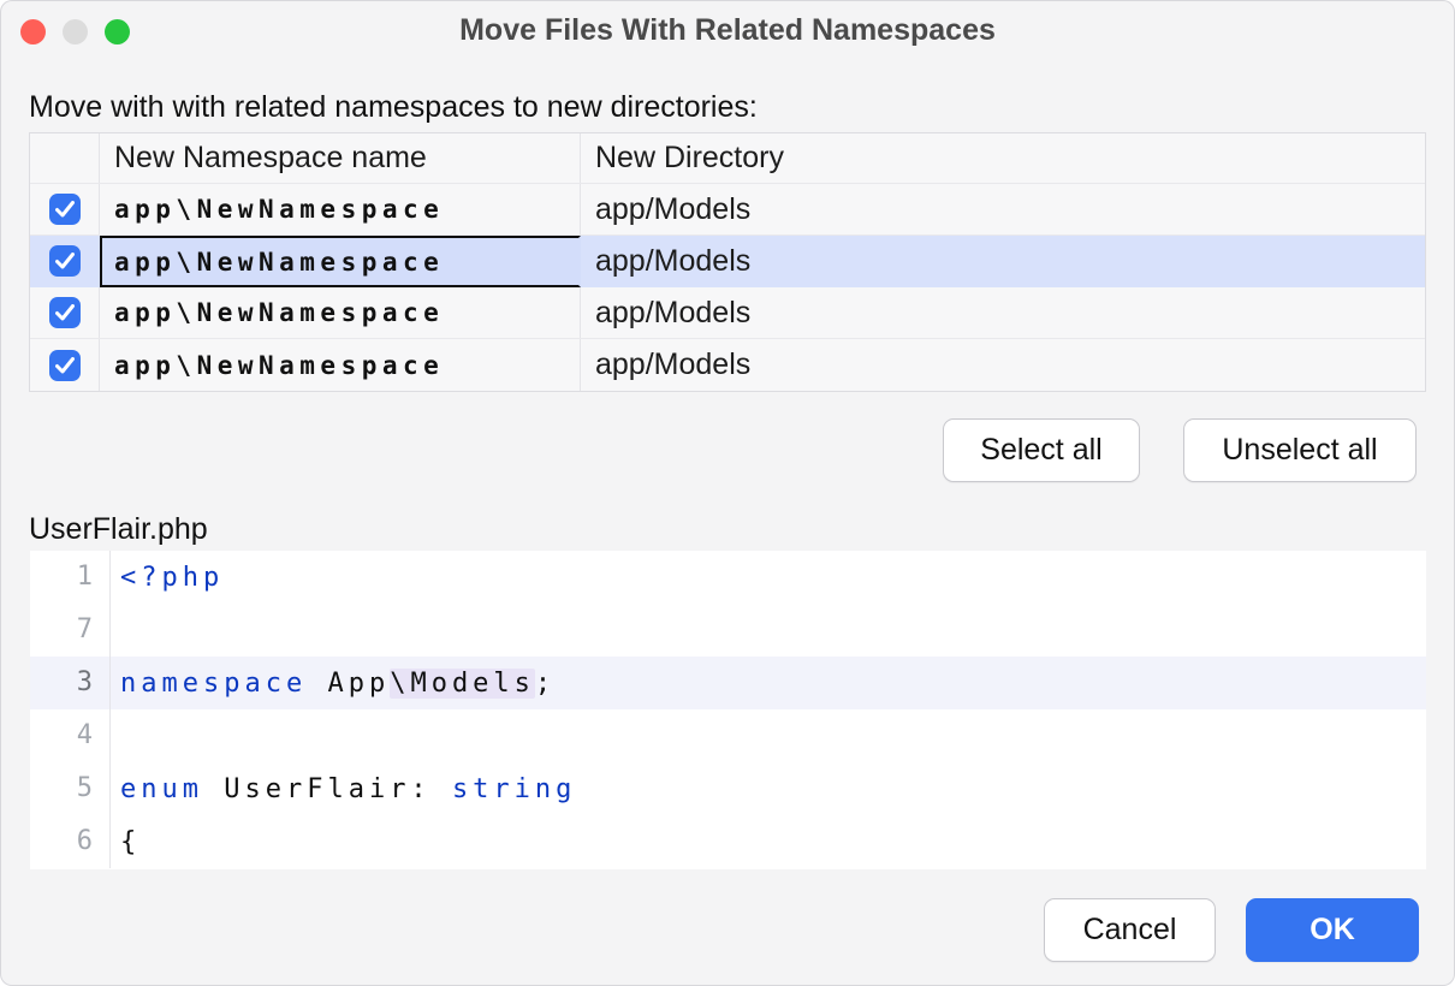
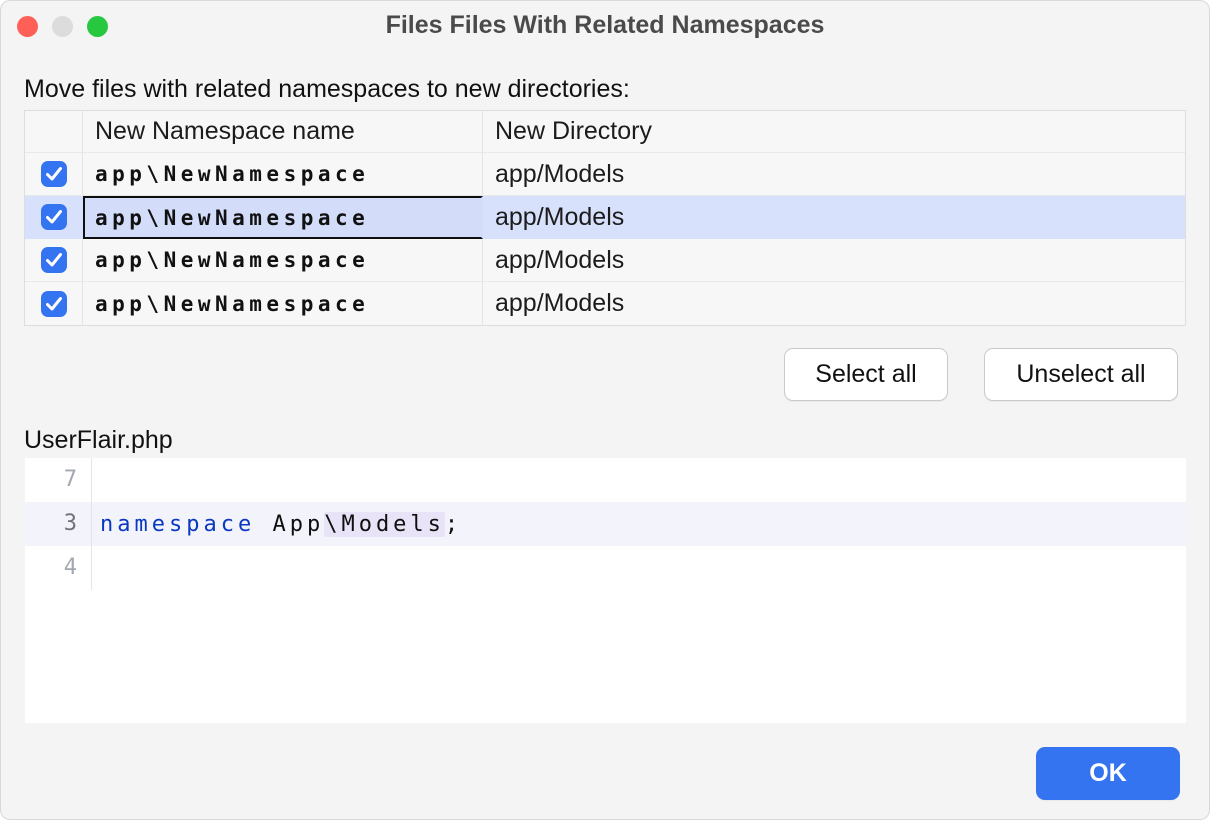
- Move Files With Related Namespaces
+ Files Files With Related Namespaces
- Move with with related namespaces to new directories:
+ Move files with related namespaces to new directories:
  New Namespace name
  New Directory
  app\NewNamespace
  app/Models
  app\NewNamespace
  app/Models
  app\NewNamespace
  app/Models
  app\NewNamespace
  app/Models
  Select all
  Unselect all
  UserFlair.php
- 1
- <?php
  7
  3
  namespace App\Models;
  4
- 5
- enum UserFlair: string
- 6
- {
- Cancel
  OK
